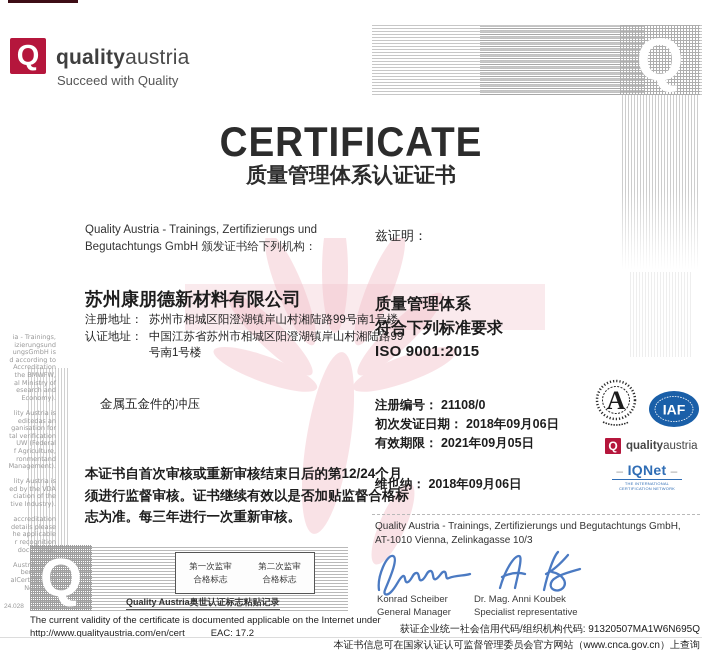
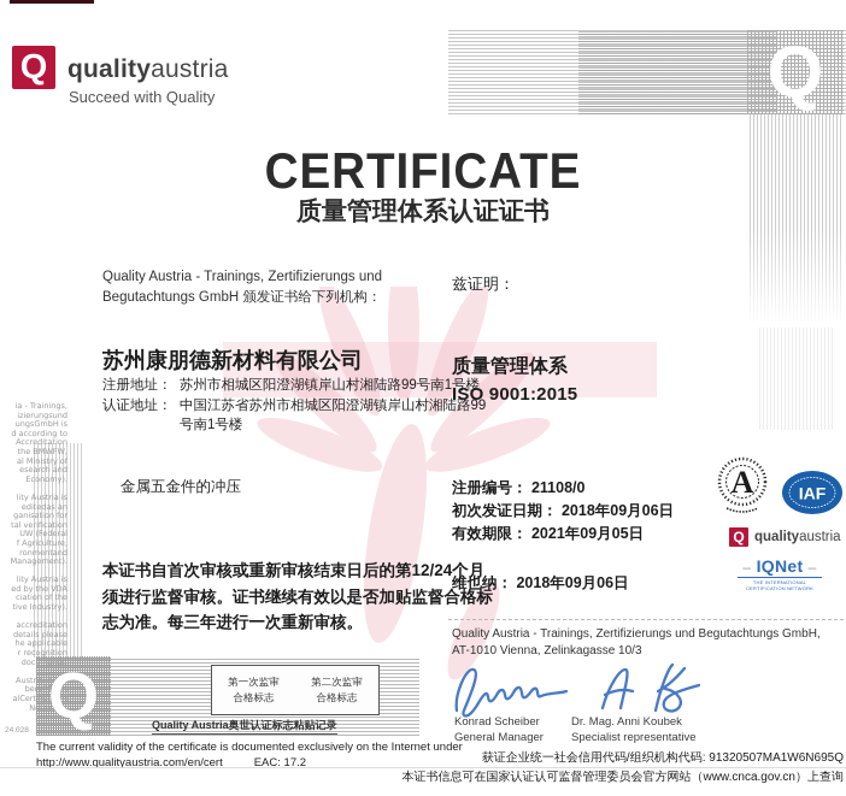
  Q
  Q
  qualityaustria
  Succeed with Quality
  CERTIFICATE
  质量管理体系认证证书
  Quality Austria - Trainings, Zertifizierungs und
  Begutachtungs GmbH 颁发证书给下列机构：
  苏州康朋德新材料有限公司
  注册地址：
  苏州市相城区阳澄湖镇岸山村湘陆路99号南1号楼
  认证地址：
  中国江苏省苏州市相城区阳澄湖镇岸山村湘陆路99
  号南1号楼
  金属五金件的冲压
  本证书自首次审核或重新审核结束日后的第12/24个月
  须进行监督审核。证书继续有效以是否加贴监督合格标
  志为准。每三年进行一次重新审核。
  兹证明：
  质量管理体系
- 符合下列标准要求
  ISO 9001:2015
  注册编号： 21108/0
  初次发证日期： 2018年09月06日
  有效期限： 2021年09月05日
  维也纳： 2018年09月06日
  Quality Austria - Trainings, Zertifizierungs und Begutachtungs GmbH,
  AT-1010 Vienna, Zelinkagasse 10/3
  Konrad Scheiber
  General Manager
  Dr. Mag. Anni Koubek
  Specialist representative
  A
  IAF
  Q
  qualityaustria
  – IQNet –
  ia - Trainings,
  izierungsund
  ungsGmbH is
  d according to
  Accreditation
  the BMWFW,
  al Ministry of
  esearch and
  Economy).
  lity Austria is
  editedas an
  ganisation for
  tal verification
  UW (Federal
  f Agriculture,
  ronmentand
  Management).
  lity Austria is
  ed by the VDA
  ciation of the
  tive Industry).
  accreditation
  details please
  he applicable
  r recognition
  Q
  第一次监审
  合格标志
  第二次监审
  合格标志
  Quality Austria奥世认证标志粘贴记录
- The current validity of the certificate is documented applicable on the Internet under
+ The current validity of the certificate is documented exclusively on the Internet under
  http://www.qualityaustria.com/en/cert EAC: 17.2
  获证企业统一社会信用代码/组织机构代码: 91320507MA1W6N695Q
  本证书信息可在国家认证认可监督管理委员会官方网站（www.cnca.gov.cn）上查询
